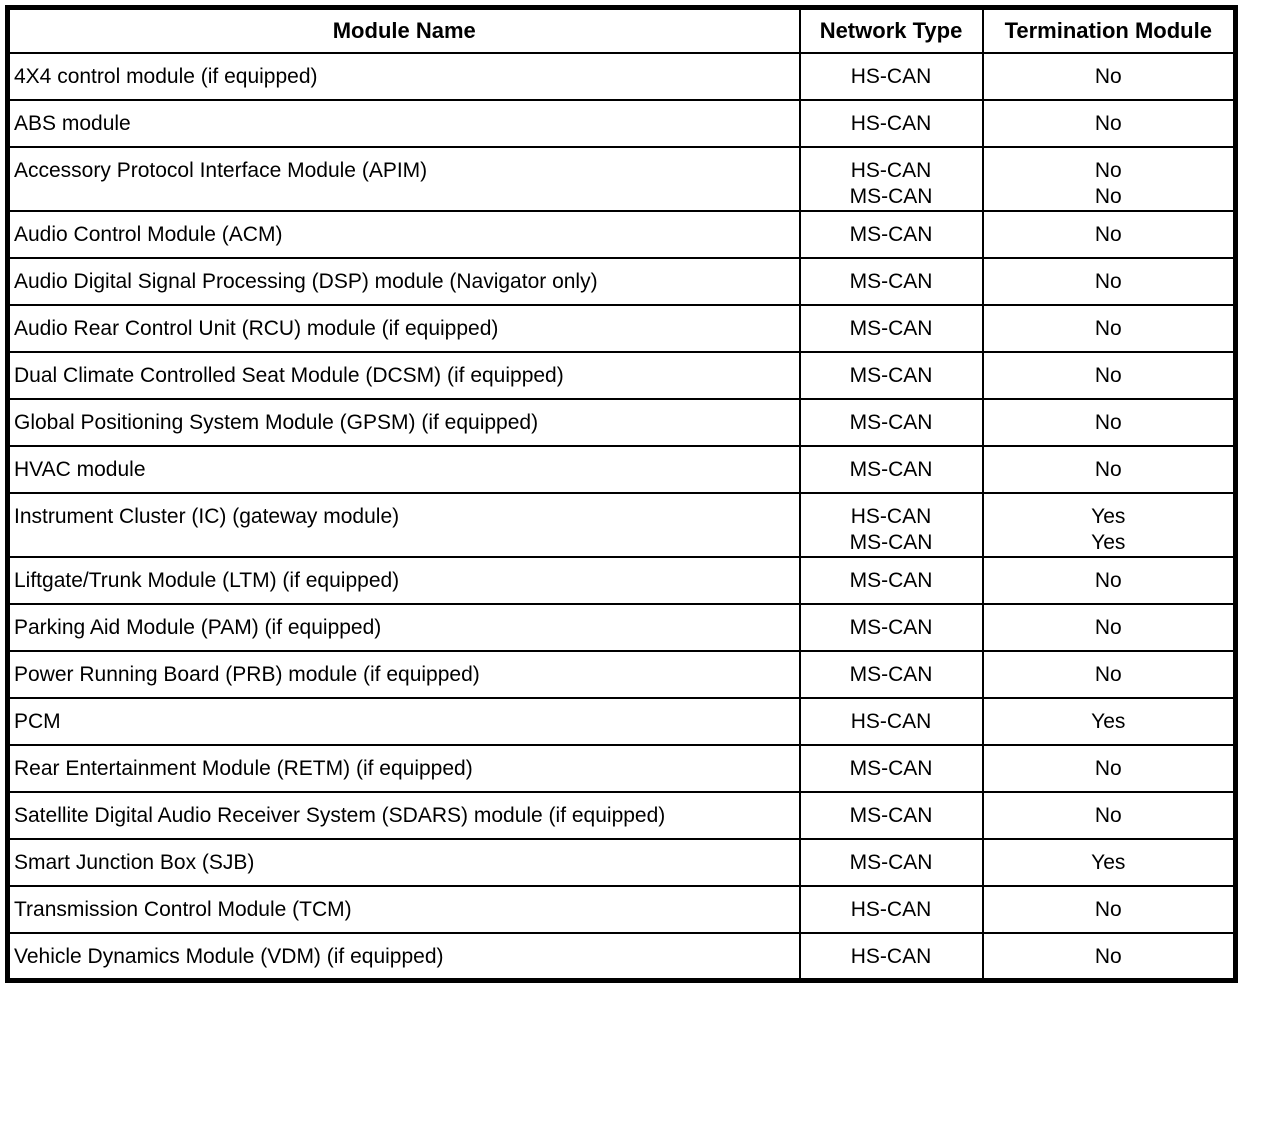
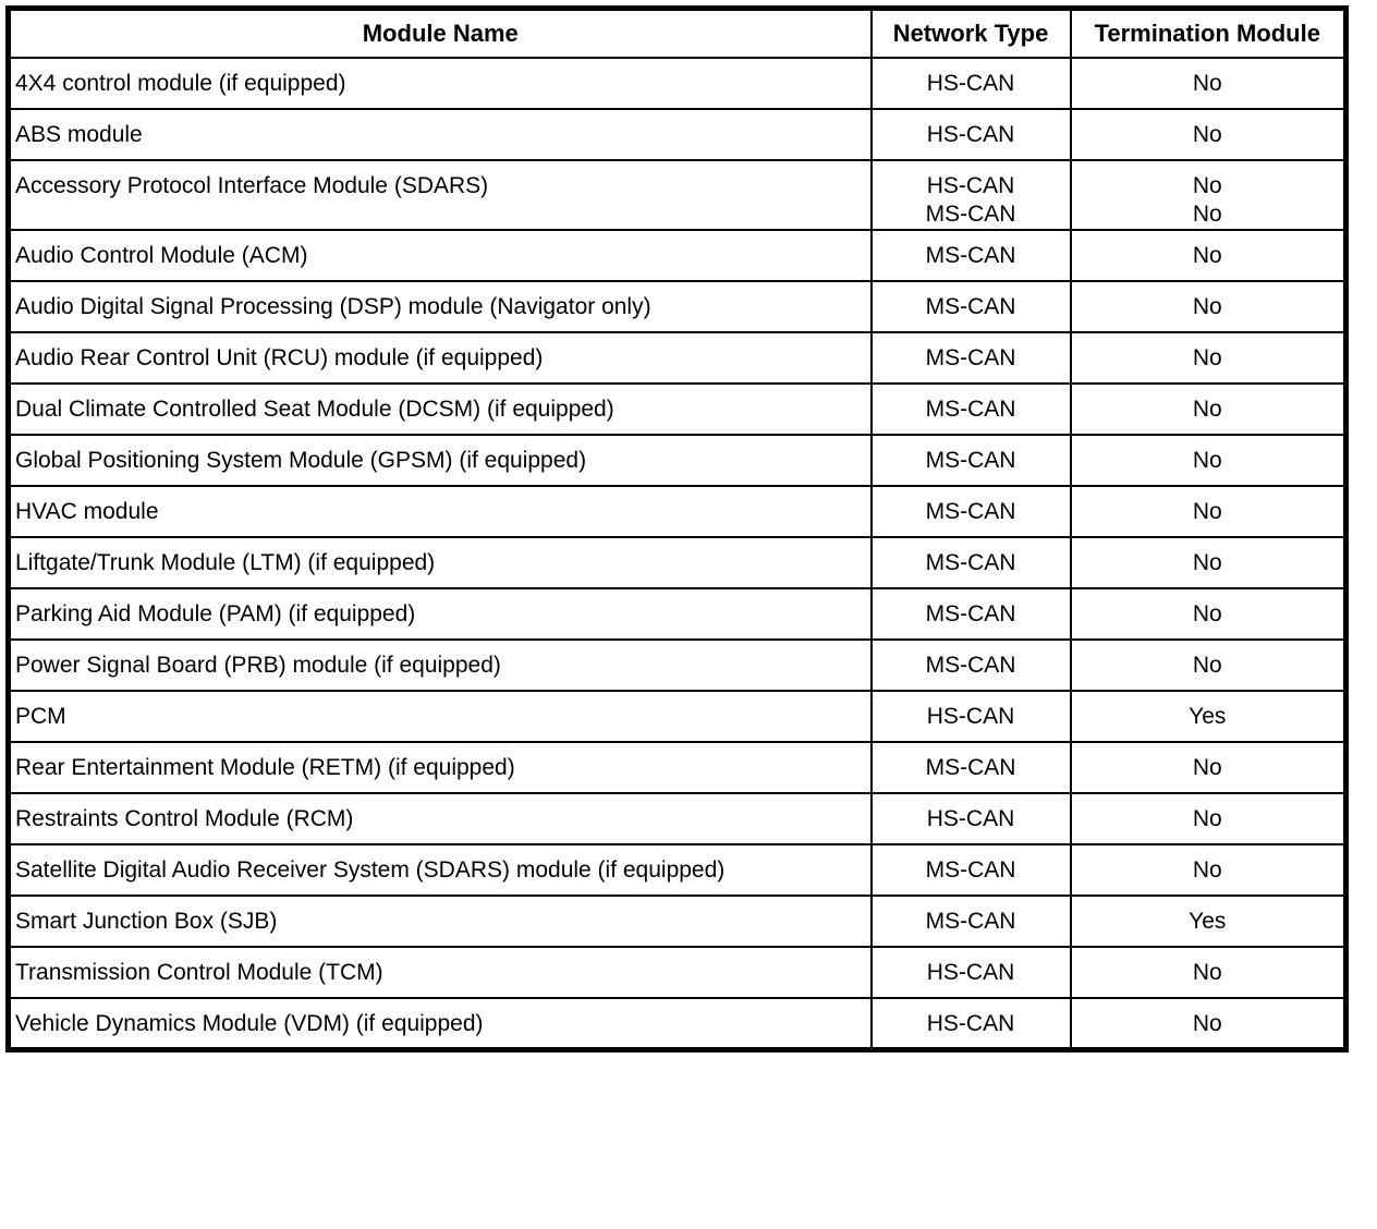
  Module Name	Network Type	Termination Module
  4X4 control module (if equipped)	HS-CAN	No
  ABS module	HS-CAN	No
- Accessory Protocol Interface Module (APIM)	HS-CAN MS-CAN	No No
+ Accessory Protocol Interface Module (SDARS)	HS-CAN MS-CAN	No No
  Audio Control Module (ACM)	MS-CAN	No
  Audio Digital Signal Processing (DSP) module (Navigator only)	MS-CAN	No
  Audio Rear Control Unit (RCU) module (if equipped)	MS-CAN	No
  Dual Climate Controlled Seat Module (DCSM) (if equipped)	MS-CAN	No
  Global Positioning System Module (GPSM) (if equipped)	MS-CAN	No
  HVAC module	MS-CAN	No
- Instrument Cluster (IC) (gateway module)	HS-CAN MS-CAN	Yes Yes
  Liftgate/Trunk Module (LTM) (if equipped)	MS-CAN	No
  Parking Aid Module (PAM) (if equipped)	MS-CAN	No
- Power Running Board (PRB) module (if equipped)	MS-CAN	No
+ Power Signal Board (PRB) module (if equipped)	MS-CAN	No
  PCM	HS-CAN	Yes
  Rear Entertainment Module (RETM) (if equipped)	MS-CAN	No
+ Restraints Control Module (RCM)	HS-CAN	No
  Satellite Digital Audio Receiver System (SDARS) module (if equipped)	MS-CAN	No
  Smart Junction Box (SJB)	MS-CAN	Yes
  Transmission Control Module (TCM)	HS-CAN	No
  Vehicle Dynamics Module (VDM) (if equipped)	HS-CAN	No
